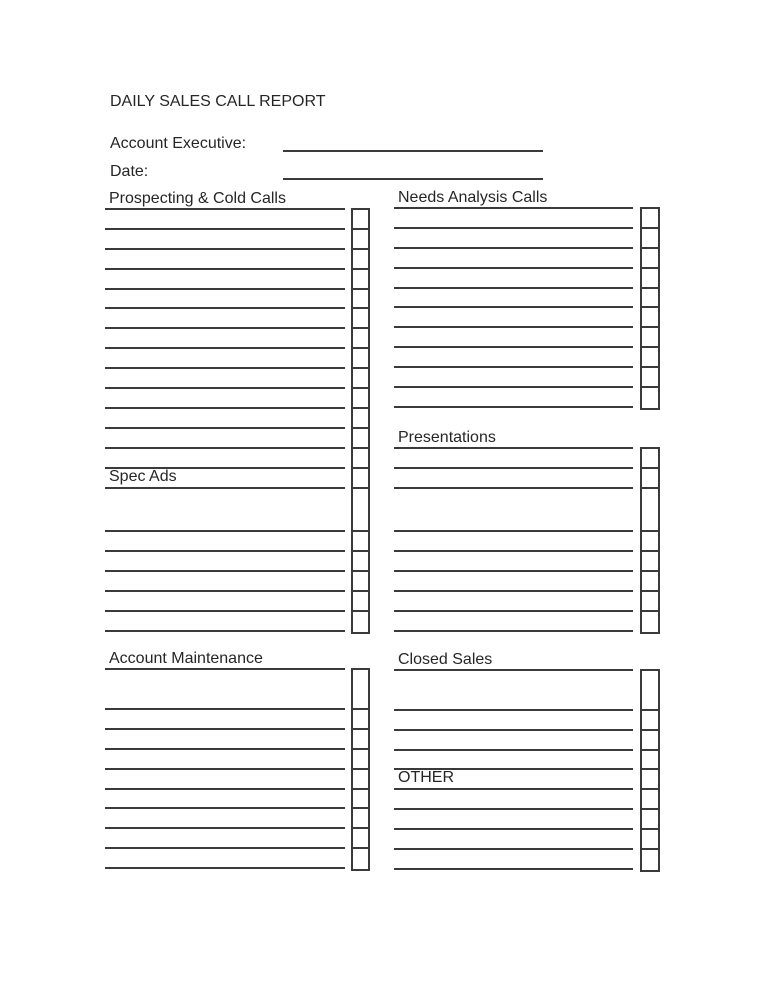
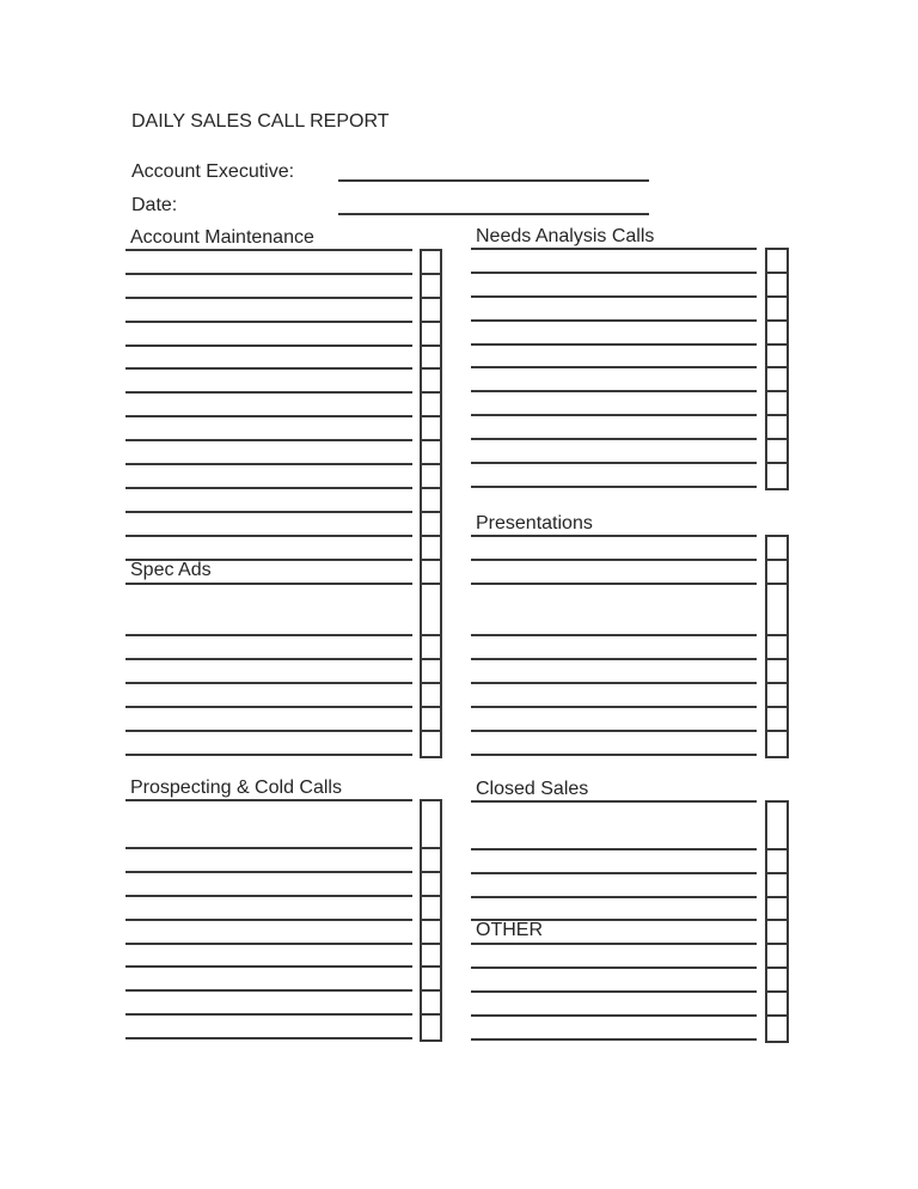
  DAILY SALES CALL REPORT
  Account Executive:
  Date:
- Prospecting & Cold Calls
+ Account Maintenance
  Spec Ads
  Needs Analysis Calls
  Presentations
- Account Maintenance
+ Prospecting & Cold Calls
  Closed Sales
  OTHER
